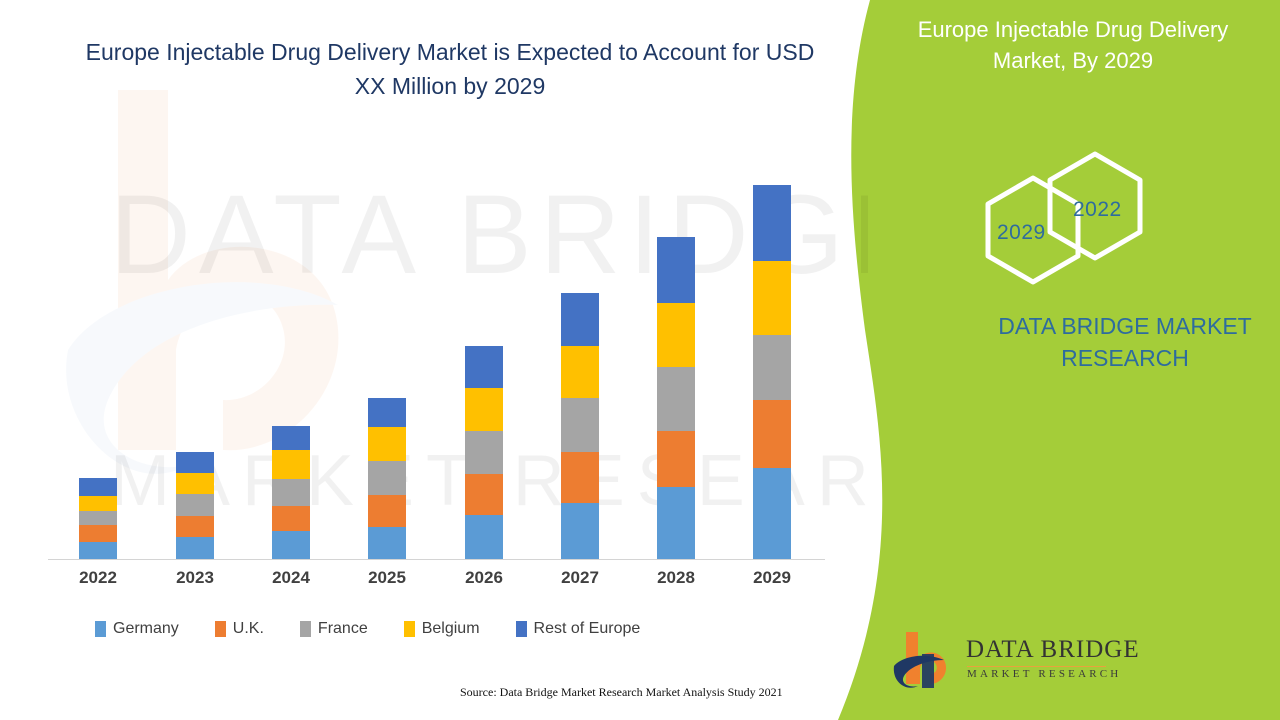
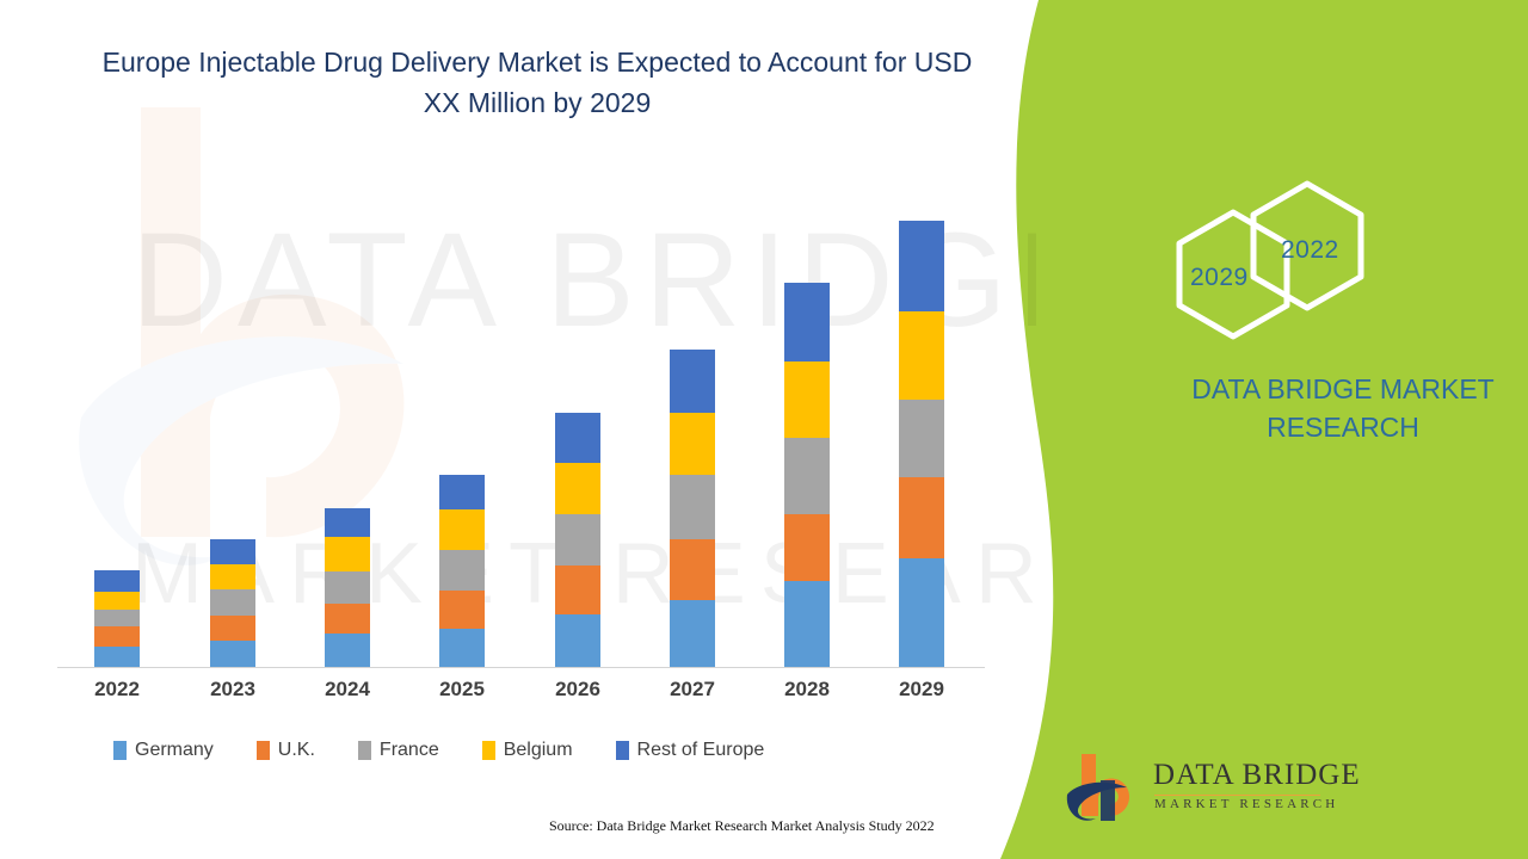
- Europe Injectable Drug Delivery Market, By 2029
  2022
  2029
  DATA BRIDGE MARKET RESEARCH
  DATA BRIDGE
  MARKET RESEARCH
  DATA BRIDG
  Europe Injectable Drug Delivery Market is Expected to Account for USD XX Million by 2029
  2022
  2023
  2024
  2025
  2026
  2027
  2028
  2029
  Germany
  U.K.
  France
  Belgium
  Rest of Europe
- Source: Data Bridge Market Research Market Analysis Study 2021
+ Source: Data Bridge Market Research Market Analysis Study 2022
